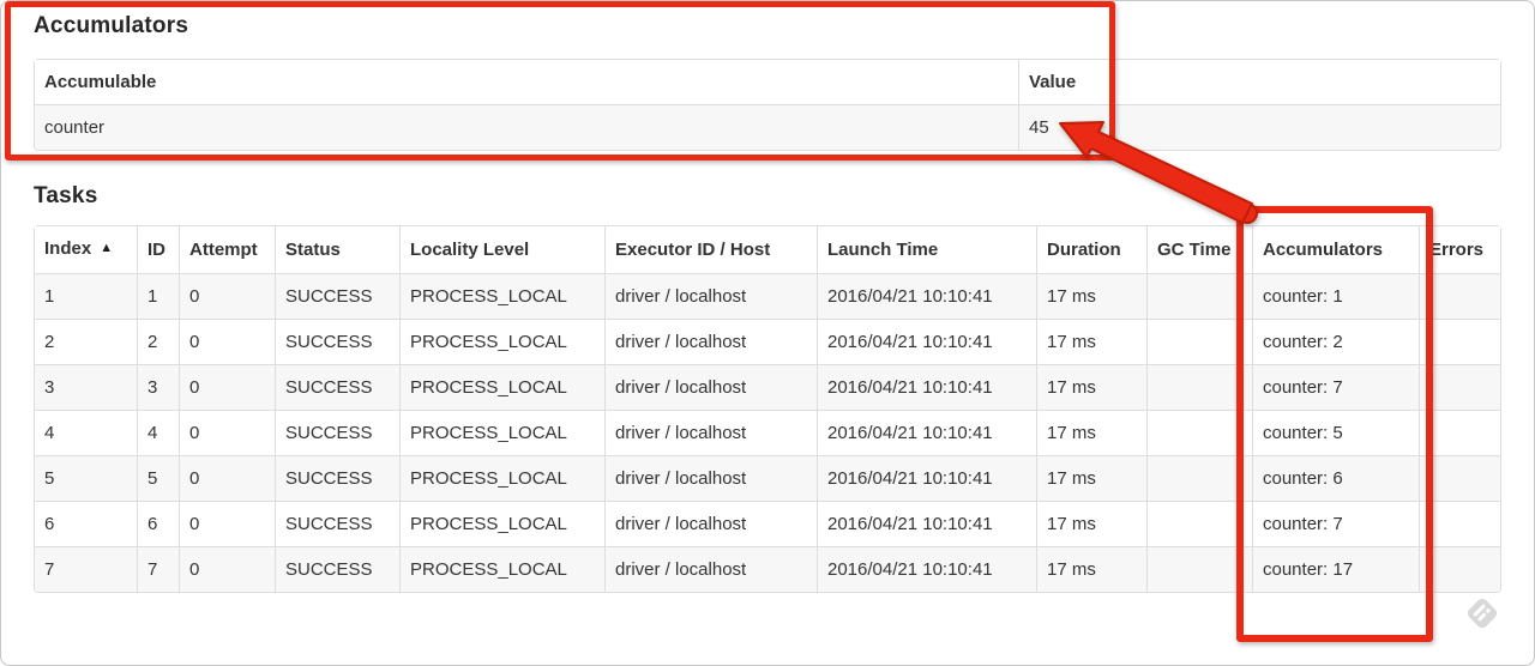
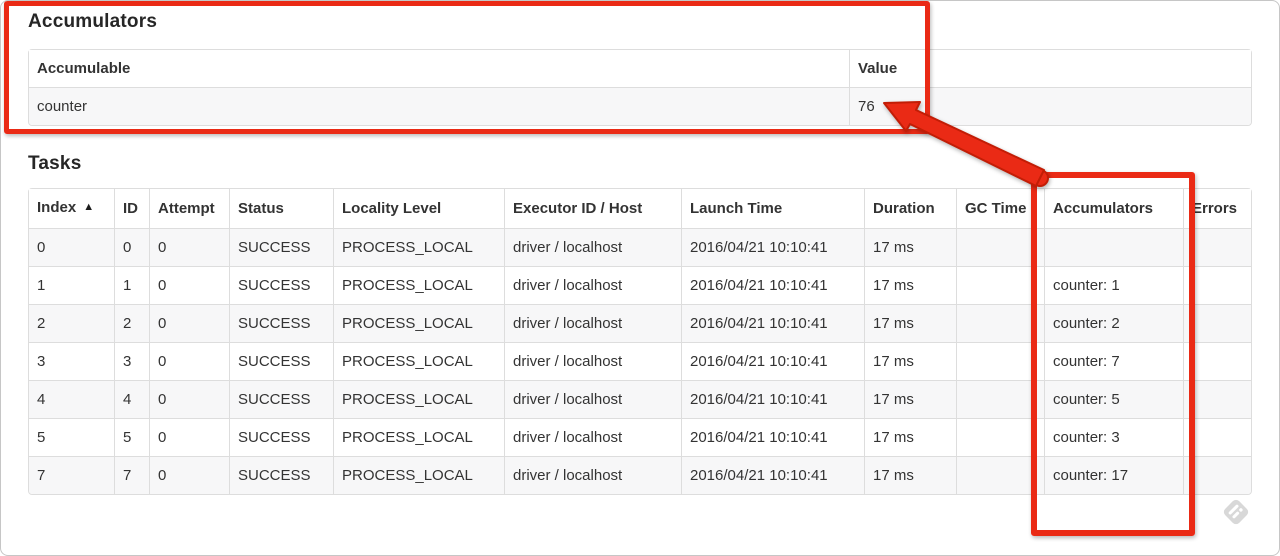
  Accumulators
  Accumulable	Value
- counter	45
+ counter	76
  Tasks
  Index ▲	ID	Attempt	Status	Locality Level	Executor ID / Host	Launch Time	Duration	GC Time	Accumulators	Errors
+ 0	0	0	SUCCESS	PROCESS_LOCAL	driver / localhost	2016/04/21 10:10:41	17 ms
  1	1	0	SUCCESS	PROCESS_LOCAL	driver / localhost	2016/04/21 10:10:41	17 ms		counter: 1
  2	2	0	SUCCESS	PROCESS_LOCAL	driver / localhost	2016/04/21 10:10:41	17 ms		counter: 2
  3	3	0	SUCCESS	PROCESS_LOCAL	driver / localhost	2016/04/21 10:10:41	17 ms		counter: 7
  4	4	0	SUCCESS	PROCESS_LOCAL	driver / localhost	2016/04/21 10:10:41	17 ms		counter: 5
- 5	5	0	SUCCESS	PROCESS_LOCAL	driver / localhost	2016/04/21 10:10:41	17 ms		counter: 6
+ 5	5	0	SUCCESS	PROCESS_LOCAL	driver / localhost	2016/04/21 10:10:41	17 ms		counter: 3
- 6	6	0	SUCCESS	PROCESS_LOCAL	driver / localhost	2016/04/21 10:10:41	17 ms		counter: 7
  7	7	0	SUCCESS	PROCESS_LOCAL	driver / localhost	2016/04/21 10:10:41	17 ms		counter: 17
